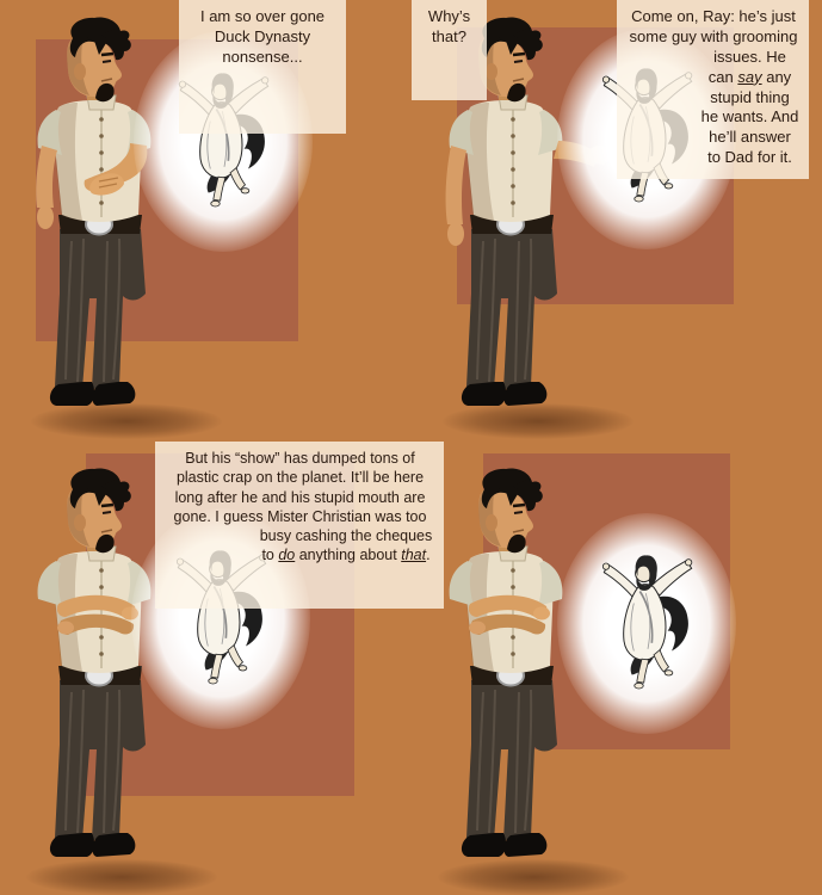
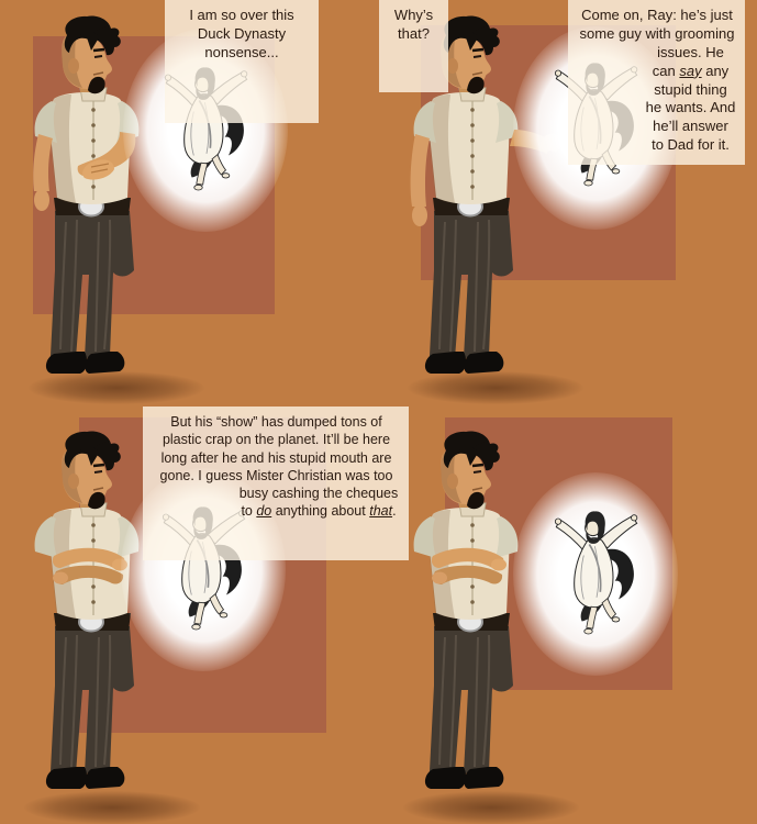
- I am so over gone Duck Dynasty nonsense...
+ I am so over this Duck Dynasty nonsense...
  Why’s that?
  Come on, Ray: he’s just some guy with grooming issues. He can say any stupid thing he wants. And he’ll answer to Dad for it.
  But his “show” has dumped tons of plastic crap on the planet. It’ll be here long after he and his stupid mouth are gone. I guess Mister Christian was too busy cashing the cheques to do anything about that.
